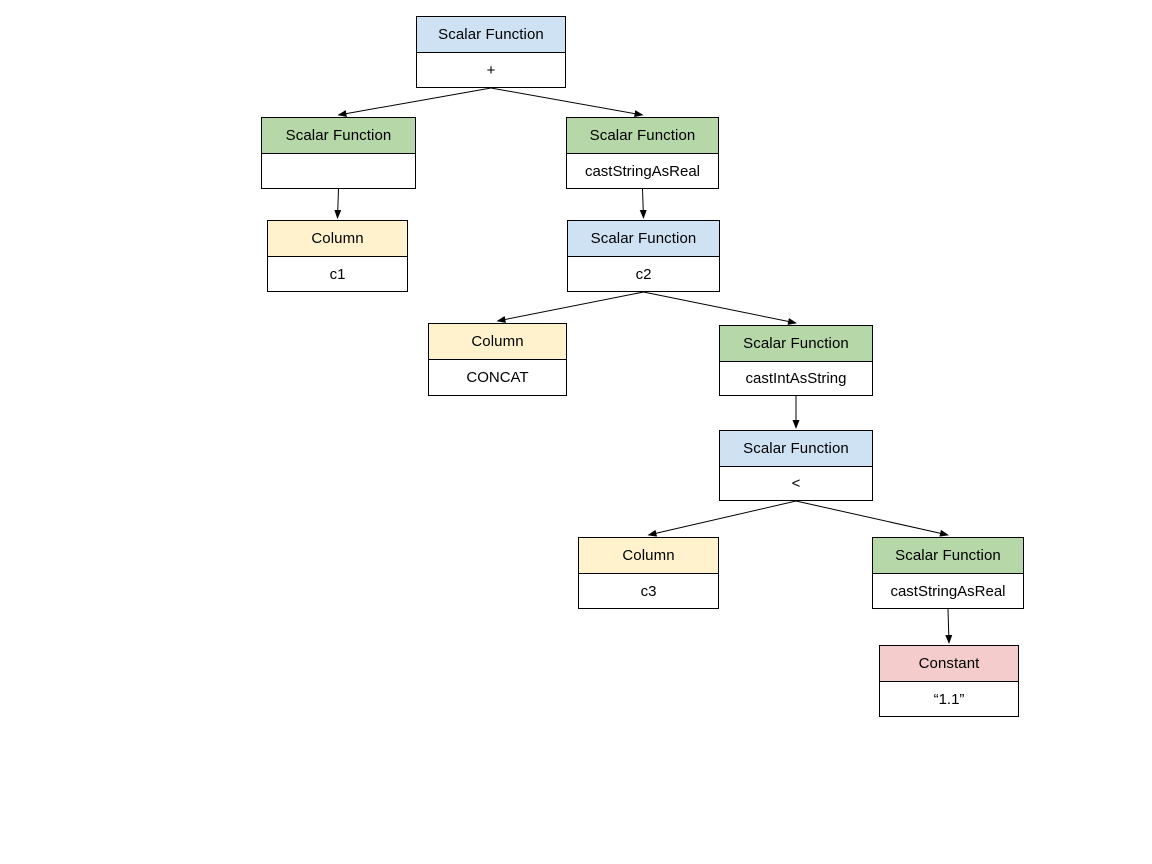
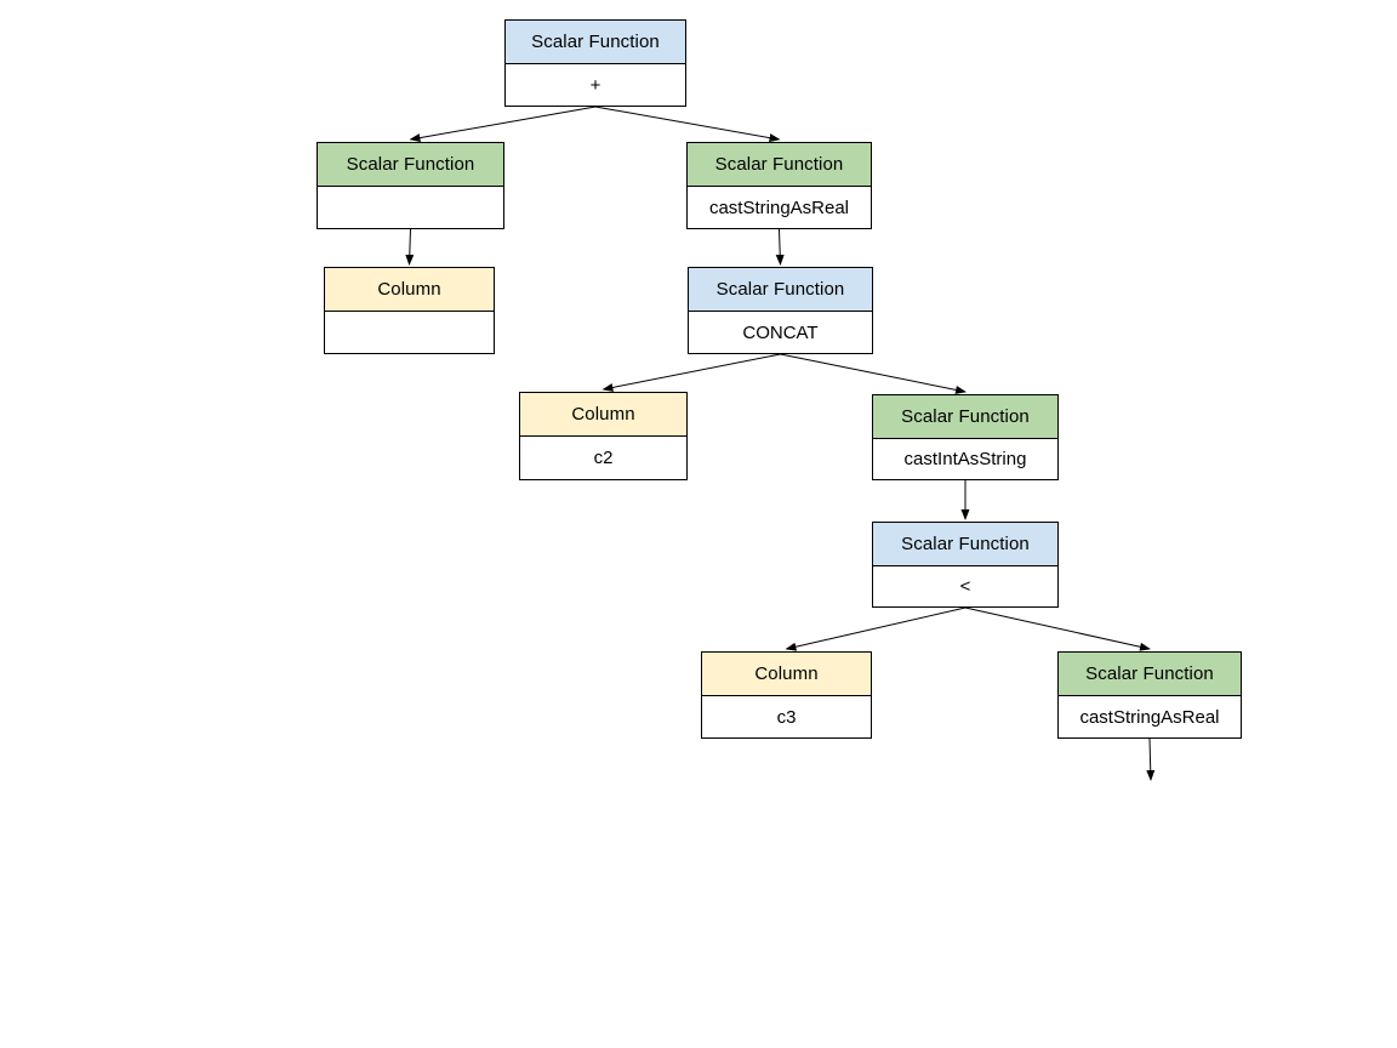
  Scalar Function
  +
  Scalar Function
  Scalar Function
  castStringAsReal
  Column
- c1
  Scalar Function
- c2
+ CONCAT
  Column
- CONCAT
+ c2
  Scalar Function
  castIntAsString
  Scalar Function
  <
  Column
  c3
  Scalar Function
  castStringAsReal
- Constant
- “1.1”
